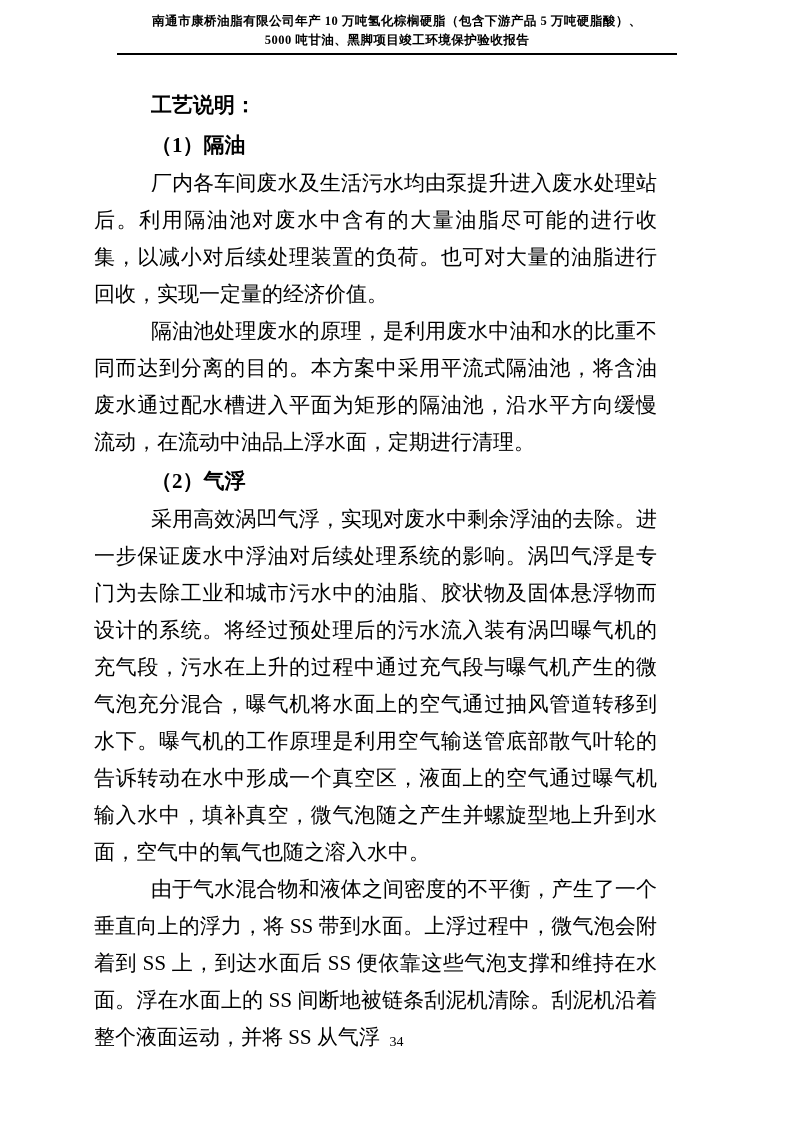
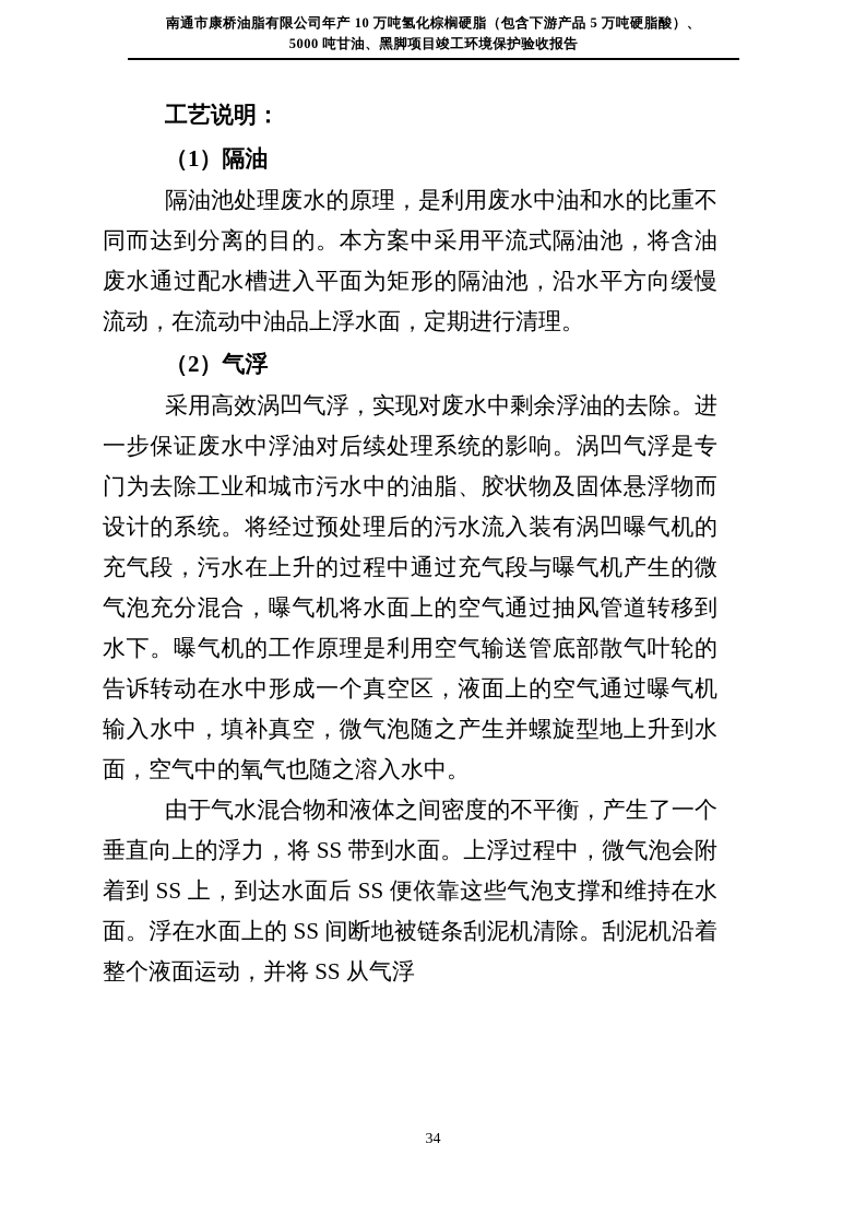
  南通市康桥油脂有限公司年产 10 万吨氢化棕榈硬脂（包含下游产品 5 万吨硬脂酸）、
  5000 吨甘油、黑脚项目竣工环境保护验收报告
  工艺说明：
  （1）隔油
- 厂内各车间废水及生活污水均由泵提升进入废水处理站后。利用隔油池对废水中含有的大量油脂尽可能的进行收集，以减小对后续处理装置的负荷。也可对大量的油脂进行回收，实现一定量的经济价值。
  隔油池处理废水的原理，是利用废水中油和水的比重不同而达到分离的目的。本方案中采用平流式隔油池，将含油废水通过配水槽进入平面为矩形的隔油池，沿水平方向缓慢流动，在流动中油品上浮水面，定期进行清理。
  （2）气浮
  采用高效涡凹气浮，实现对废水中剩余浮油的去除。进一步保证废水中浮油对后续处理系统的影响。涡凹气浮是专门为去除工业和城市污水中的油脂、胶状物及固体悬浮物而设计的系统。将经过预处理后的污水流入装有涡凹曝气机的充气段，污水在上升的过程中通过充气段与曝气机产生的微气泡充分混合，曝气机将水面上的空气通过抽风管道转移到水下。曝气机的工作原理是利用空气输送管底部散气叶轮的告诉转动在水中形成一个真空区，液面上的空气通过曝气机输入水中，填补真空，微气泡随之产生并螺旋型地上升到水面，空气中的氧气也随之溶入水中。
  由于气水混合物和液体之间密度的不平衡，产生了一个垂直向上的浮力，将 SS 带到水面。上浮过程中，微气泡会附着到 SS 上，到达水面后 SS 便依靠这些气泡支撑和维持在水面。浮在水面上的 SS 间断地被链条刮泥机清除。刮泥机沿着整个液面运动，并将 SS 从气浮
  34
